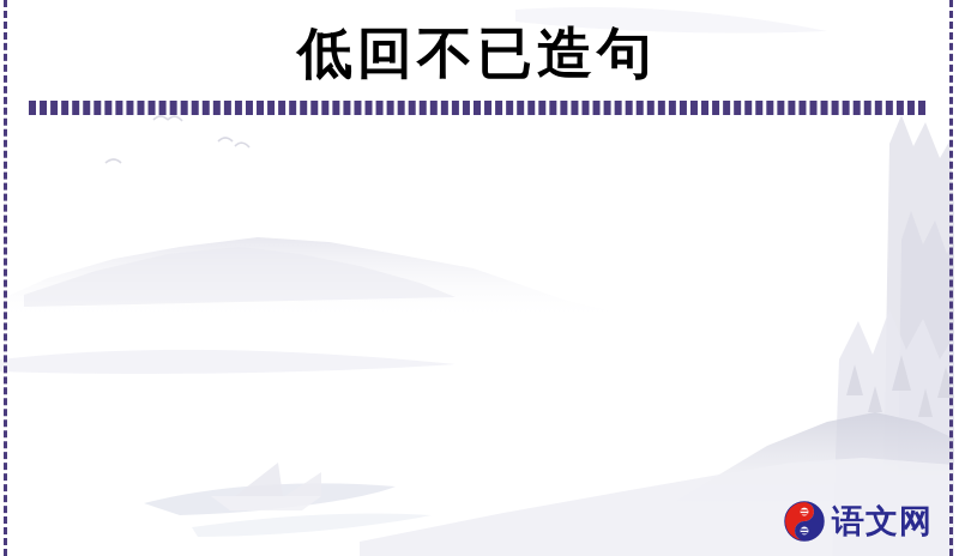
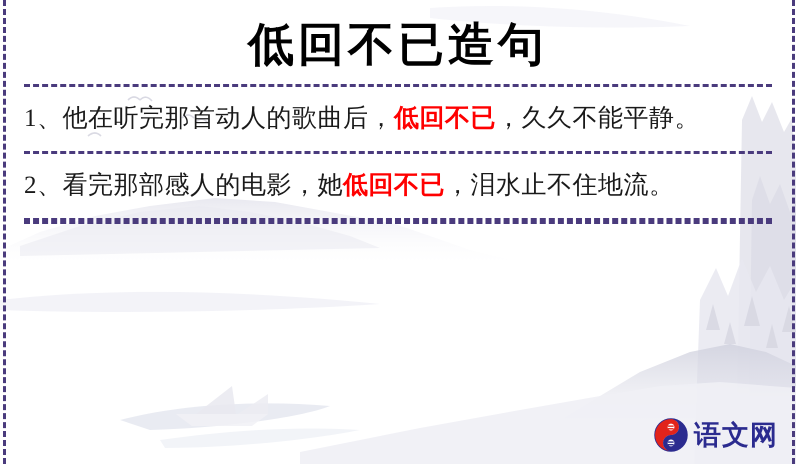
  低回不已造句
+ 1、他在听完那首动人的歌曲后，低回不已，久久不能平静。
+ 2、看完那部感人的电影，她低回不已，泪水止不住地流。
  语文网
